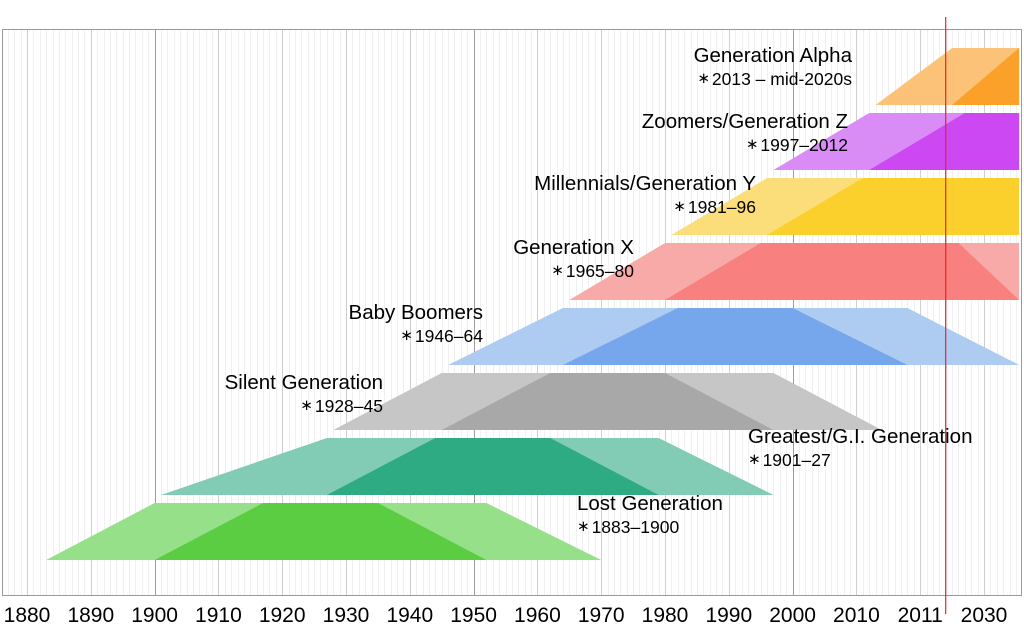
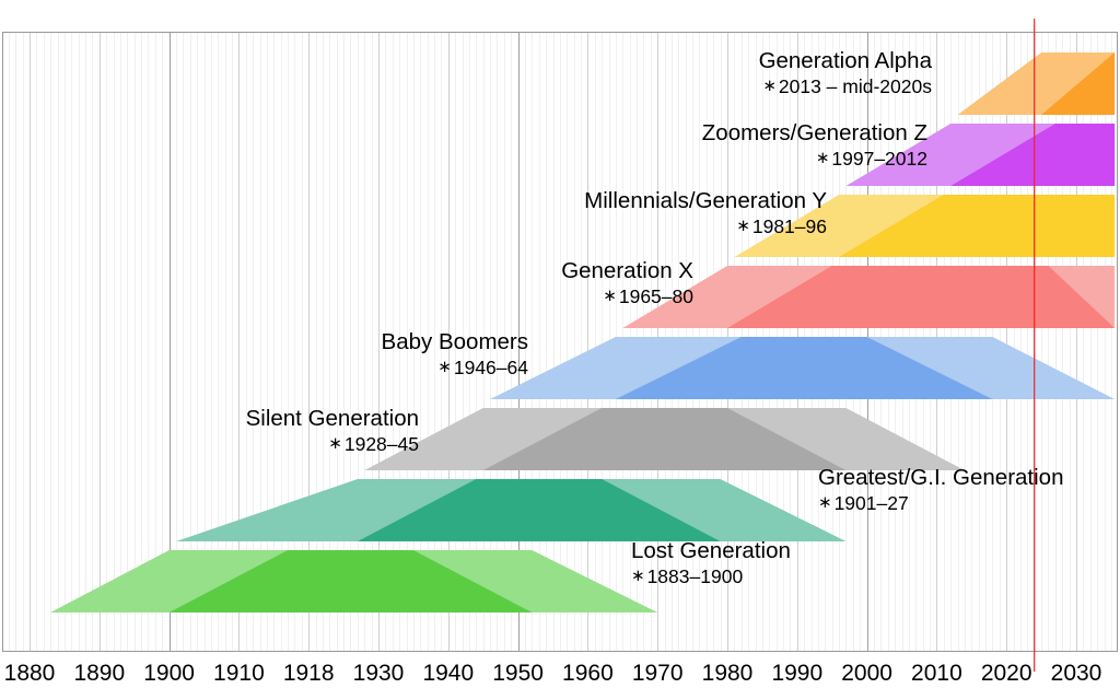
  Generation Alpha
  ∗2013 – mid-2020s
  Zoomers/Generation Z
  ∗1997–2012
  Millennials/Generation Y
  ∗1981–96
  Generation X
  ∗1965–80
  Baby Boomers
  ∗1946–64
  Silent Generation
  ∗1928–45
  Greatest/G.I. Generation
  ∗1901–27
  Lost Generation
  ∗1883–1900
  1880
  1890
  1900
  1910
- 1920
+ 1918
  1930
  1940
  1950
  1960
  1970
  1980
  1990
  2000
  2010
- 2011
+ 2020
  2030
